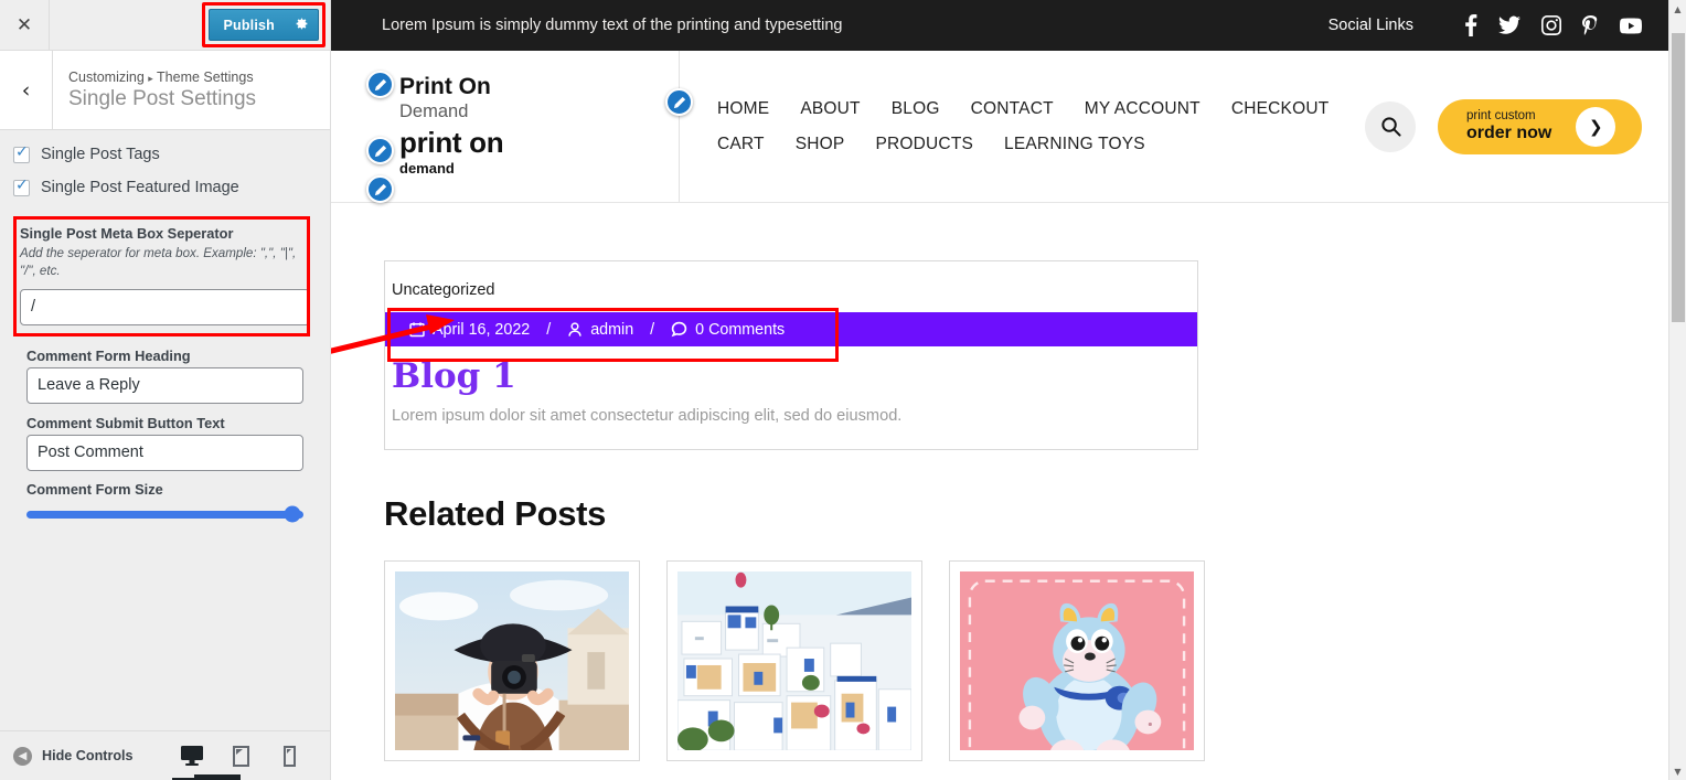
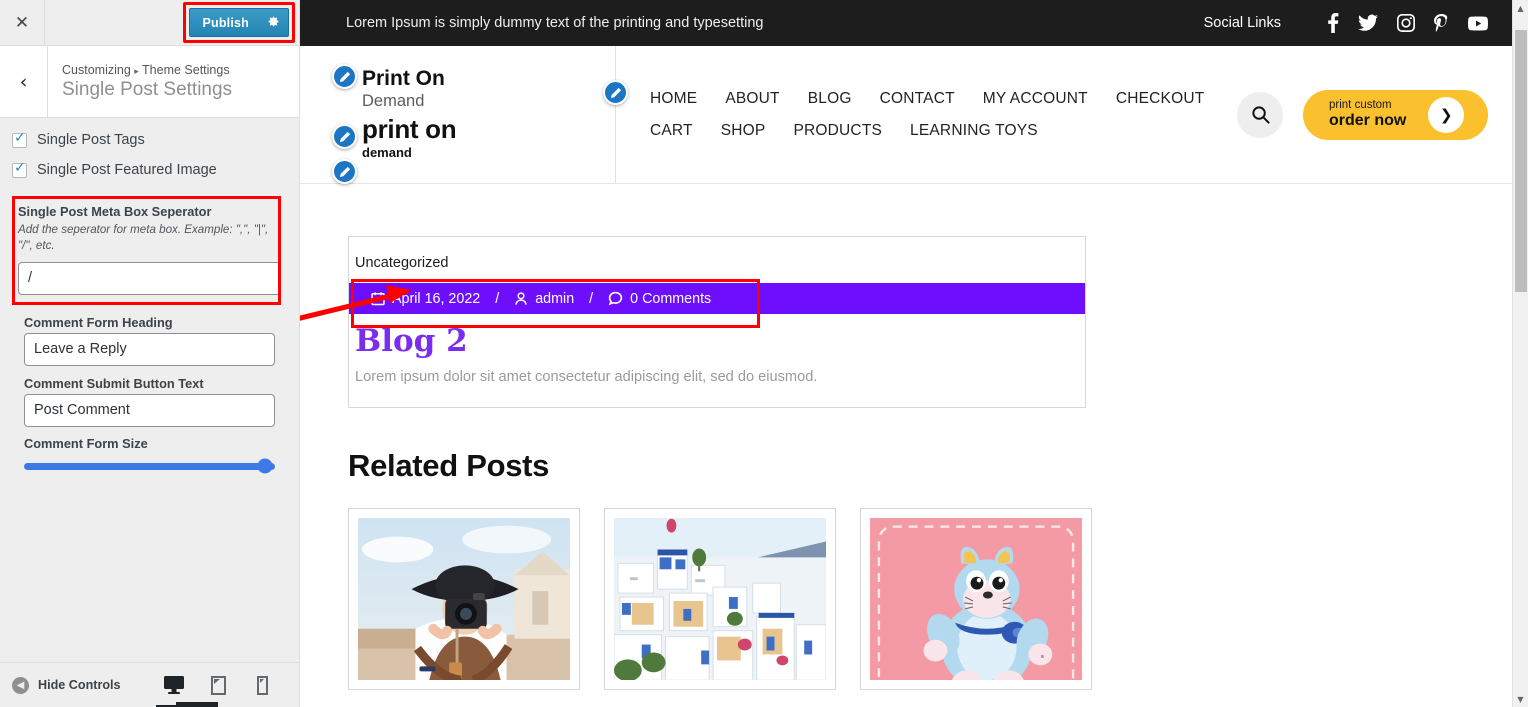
  ✕
  Publish
  ‹
  Customizing ▸ Theme Settings
  Single Post Settings
  Single Post Tags
  Single Post Featured Image
  Single Post Meta Box Seperator
  Add the seperator for meta box. Example: ",", "|", "/", etc.
  /
  Comment Form Heading
  Leave a Reply
  Comment Submit Button Text
  Post Comment
  Comment Form Size
  ◀
  Hide Controls
  Lorem Ipsum is simply dummy text of the printing and typesetting
  Social Links
  Print On
  Demand
  print on
  demand
  HOME
  ABOUT
  BLOG
  CONTACT
  MY ACCOUNT
  CHECKOUT
  CART
  SHOP
  PRODUCTS
  LEARNING TOYS
  print custom
  order now
  ❯
  Uncategorized
  pril 16, 2022
  /
  admin
  /
  0 Comments
- Blog 1
+ Blog 2
  Lorem ipsum dolor sit amet consectetur adipiscing elit, sed do eiusmod.
  Related Posts
  ▲
  ▼
